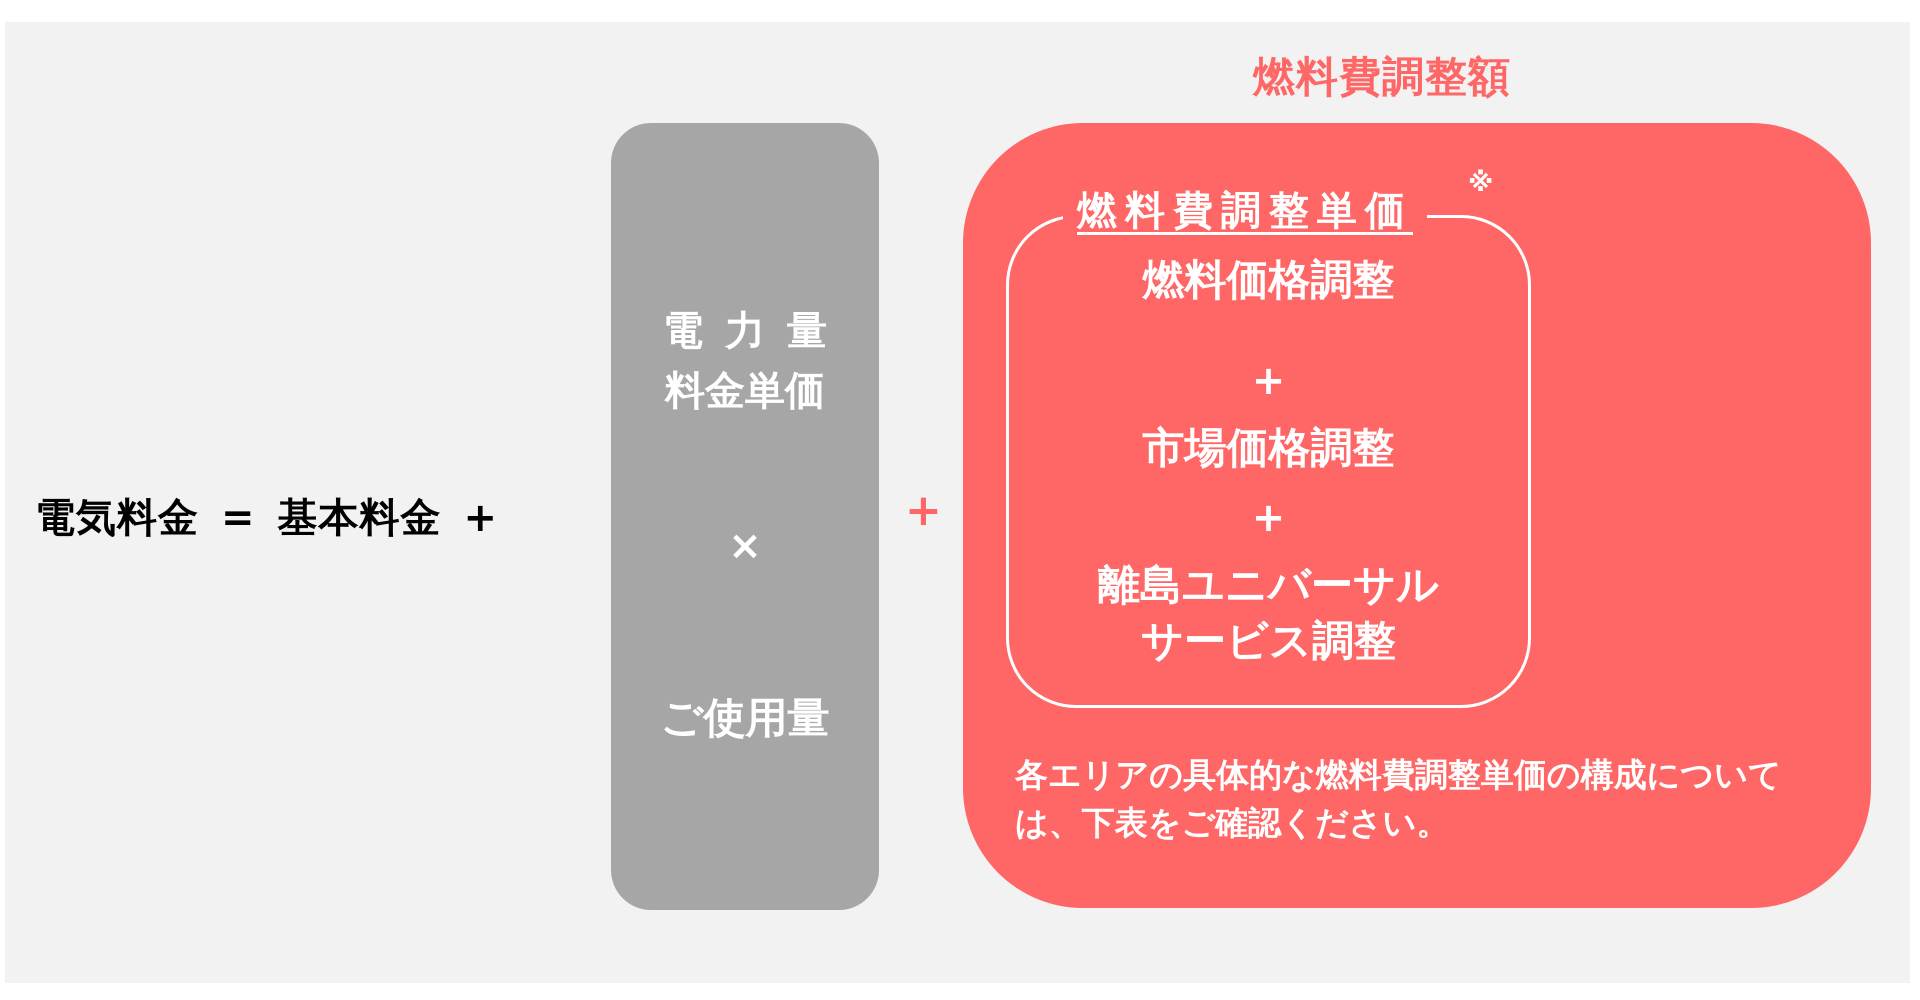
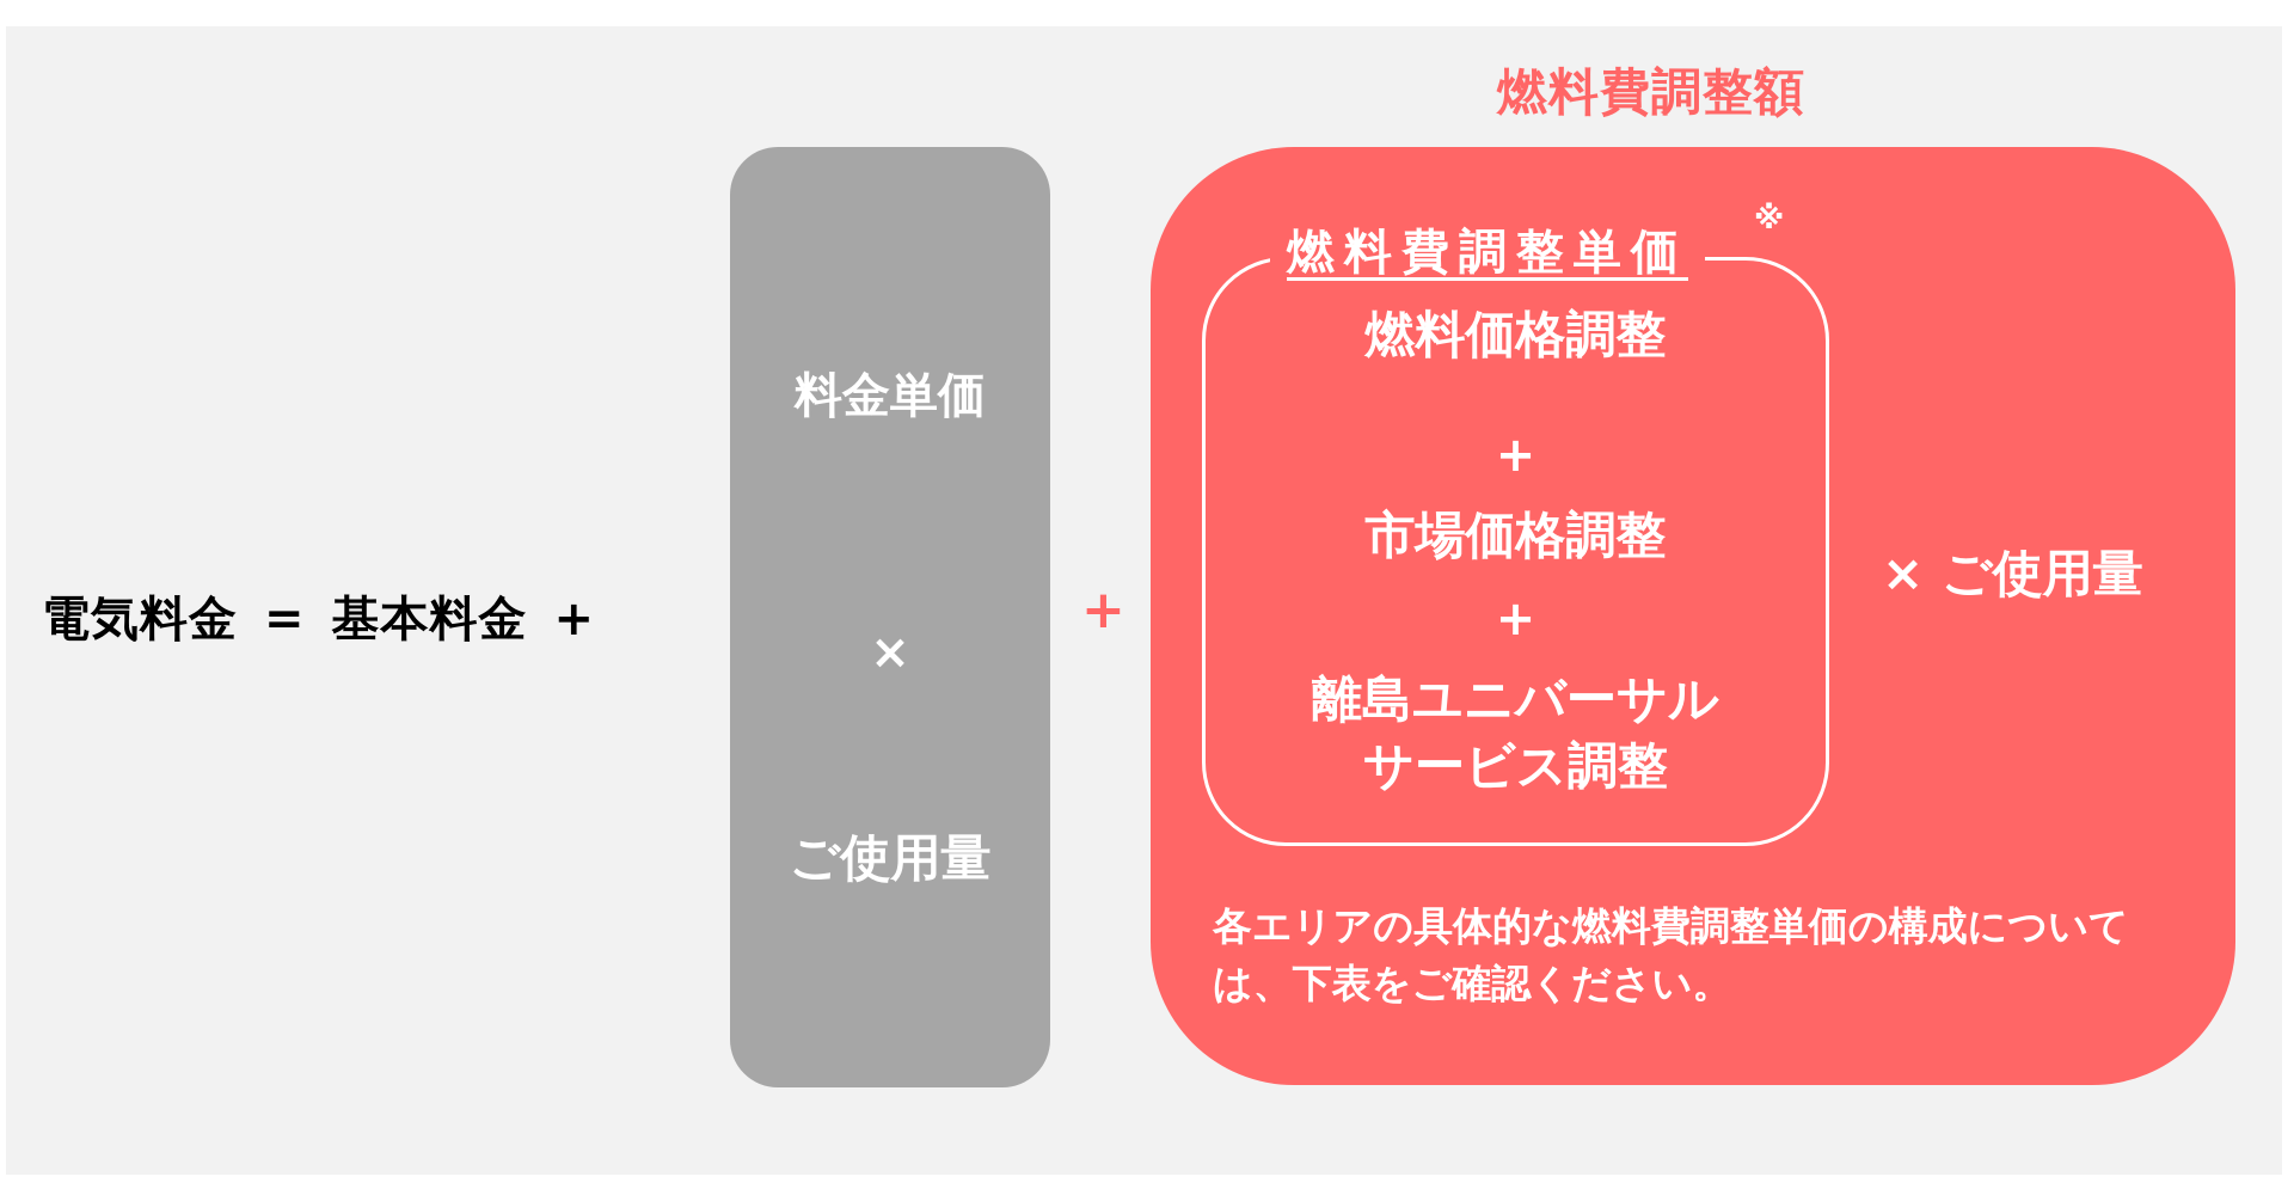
  電気料金
  =
  基本料金
  +
- 電力量
  料金単価
  ×
  ご使用量
  +
  燃料費調整額
  燃料費調整単価
  ※
  燃料価格調整
  +
  市場価格調整
  +
  離島ユニバーサル
  サービス調整
+ × ご使用量
  各エリアの具体的な燃料費調整単価の構成については、下表をご確認ください。
